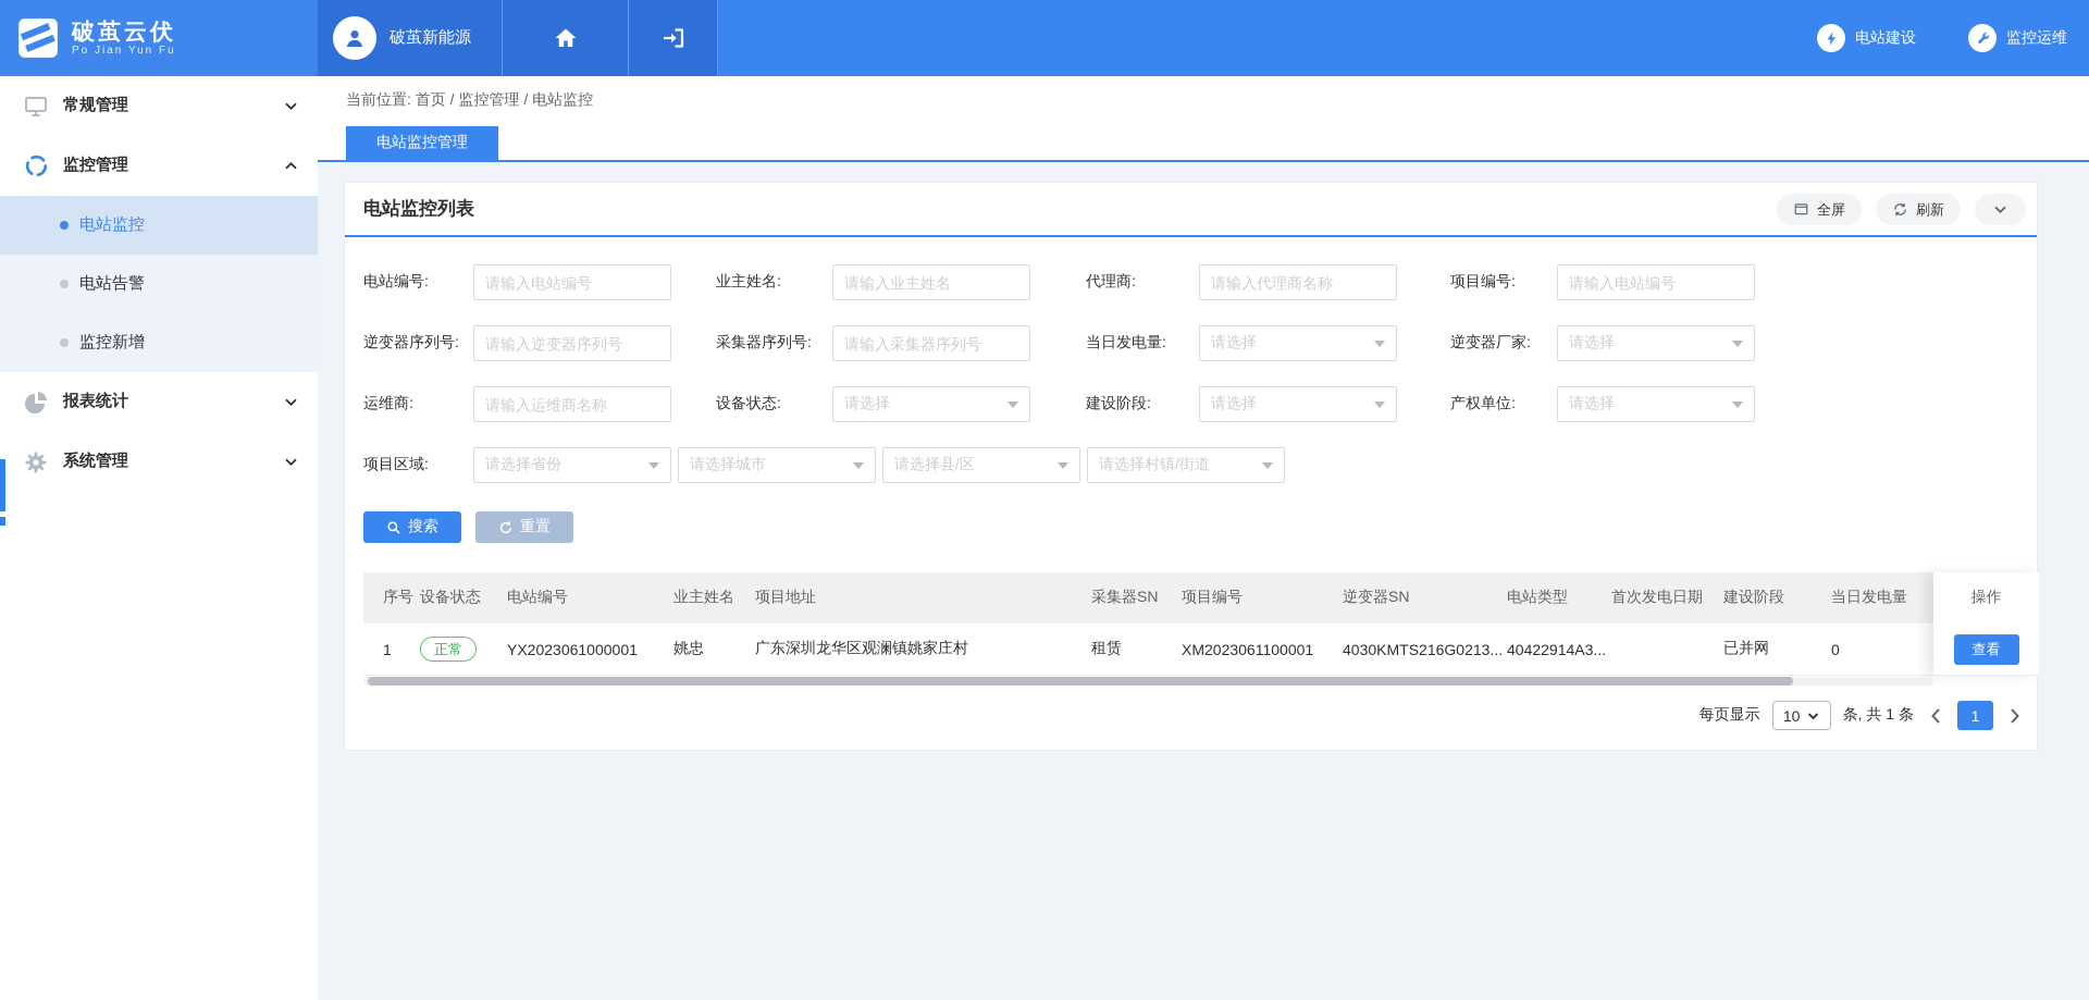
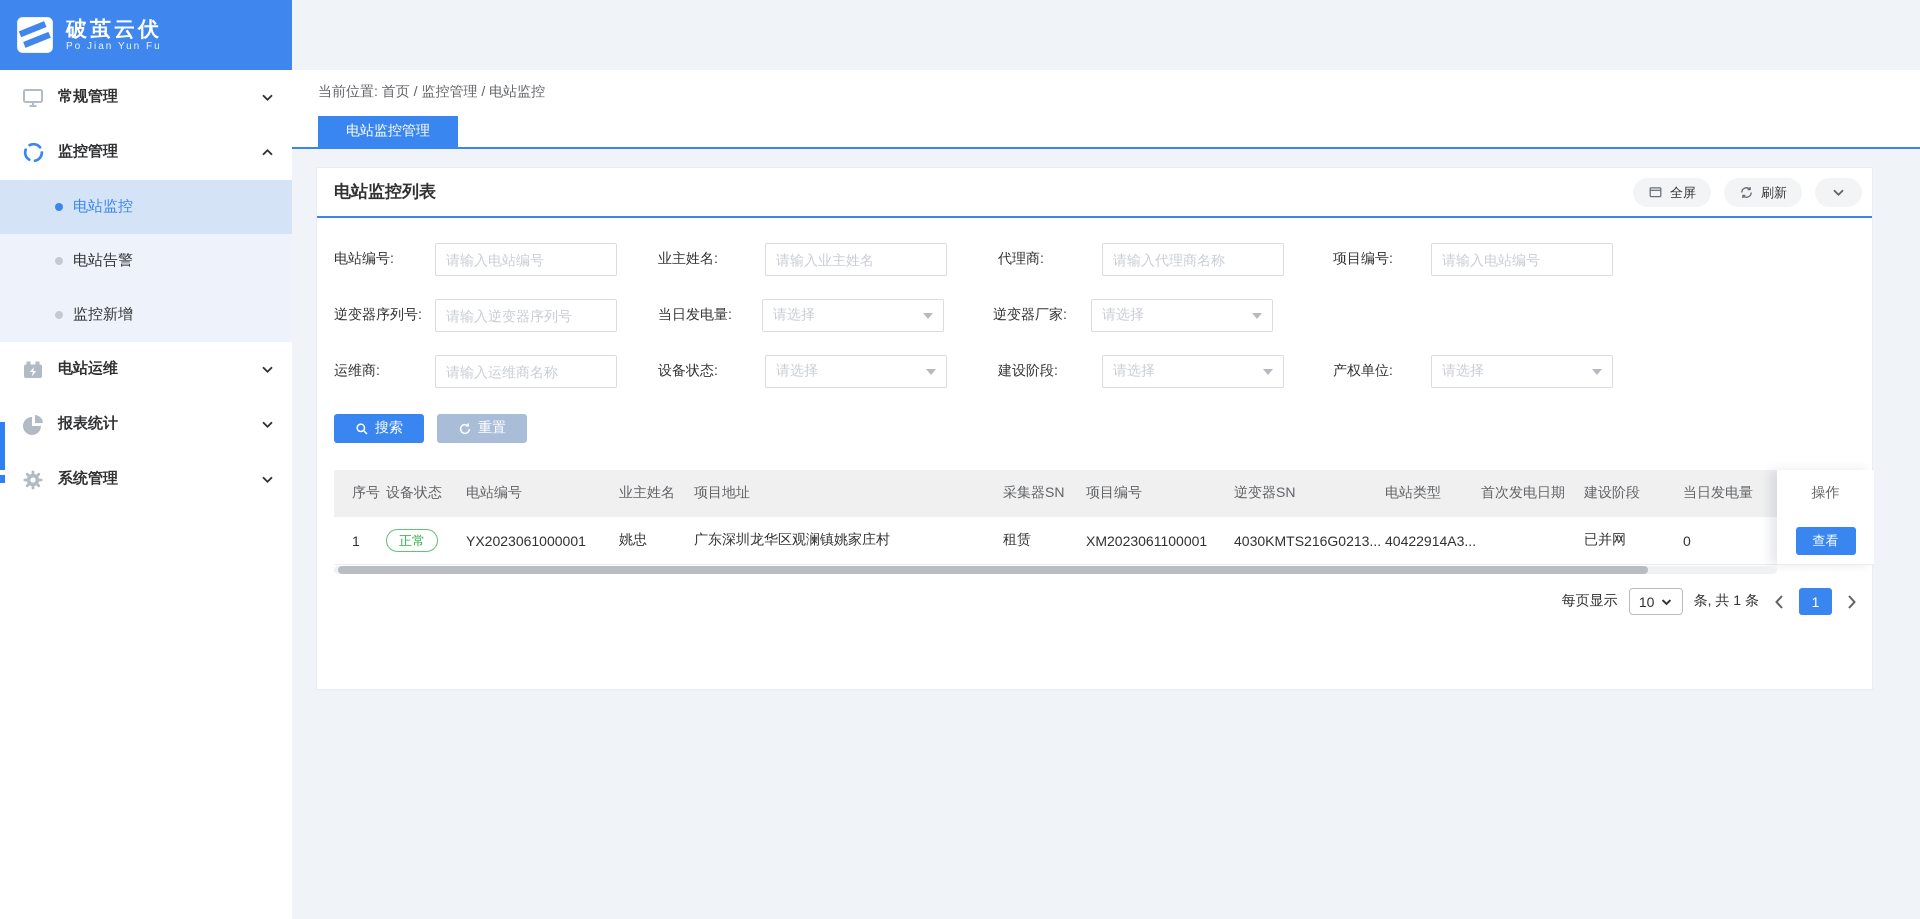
  破茧云伏
  Po Jian Yun Fu
- 破茧新能源
- 电站建设
- 监控运维
  常规管理
  监控管理
  电站监控
  电站告警
  监控新增
+ 电站运维
  报表统计
  系统管理
  当前位置: 首页 / 监控管理 / 电站监控
  电站监控管理
  电站监控列表
  全屏
  刷新
  电站编号:
  请输入电站编号
  业主姓名:
  请输入业主姓名
  代理商:
  请输入代理商名称
  项目编号:
  请输入电站编号
  逆变器序列号:
  请输入逆变器序列号
- 采集器序列号:
- 请输入采集器序列号
  当日发电量:
  请选择
  逆变器厂家:
  请选择
  运维商:
  请输入运维商名称
  设备状态:
  请选择
  建设阶段:
  请选择
  产权单位:
  请选择
- 项目区域:
- 请选择省份
- 请选择城市
- 请选择县/区
- 请选择村镇/街道
  搜索
  重置
  序号
  设备状态
  电站编号
  业主姓名
  项目地址
  采集器SN
  项目编号
  逆变器SN
  电站类型
  首次发电日期
  建设阶段
  当日发电量
  1
  正常
  YX2023061000001
  姚忠
  广东深圳龙华区观澜镇姚家庄村
  租赁
  XM2023061100001
  4030KMTS216G0213...
  40422914A3...
  已并网
  0
  操作
  查看
  每页显示
  10
  条, 共 1 条
  1
